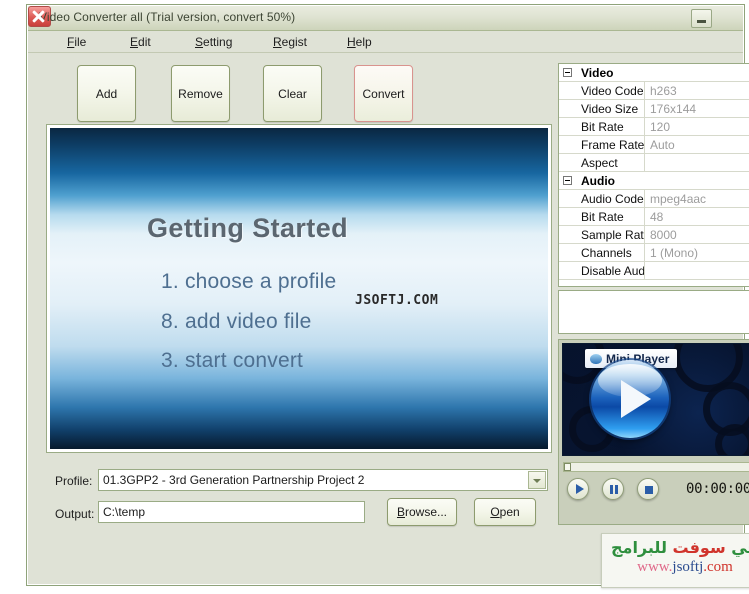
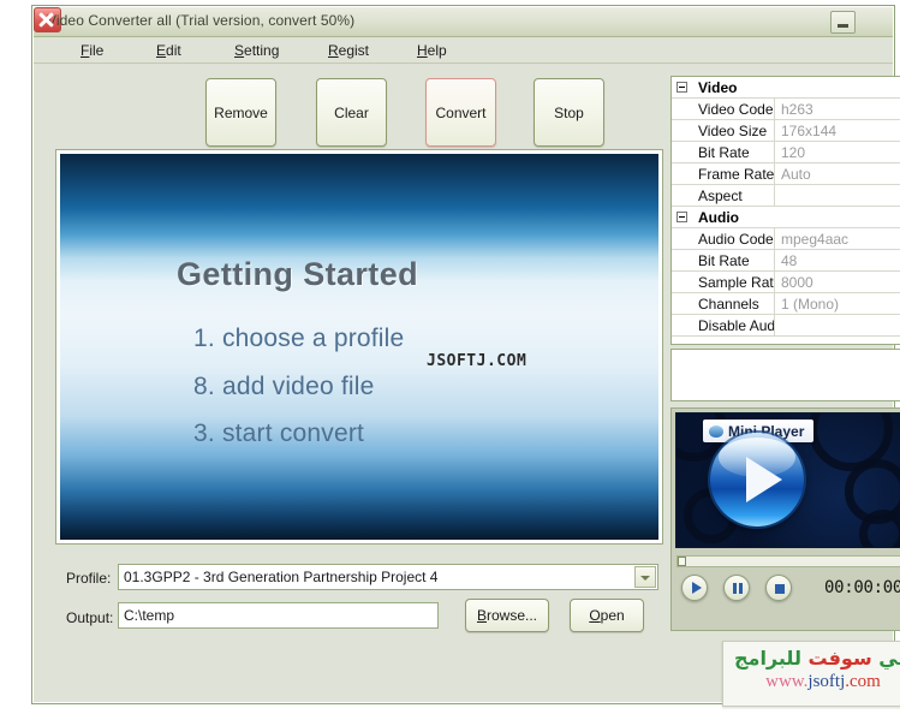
  Video Converter all (Trial version, convert 50%)
  File
  Edit
  Setting
  Regist
  Help
- Add
  Remove
  Clear
  Convert
+ Stop
  Getting Started
  1. choose a profile
  8. add video file
  3. start convert
  JSOFTJ.COM
  Profile:
- 01.3GPP2 - 3rd Generation Partnership Project 2
+ 01.3GPP2 - 3rd Generation Partnership Project 4
  Output:
  C:\temp
  B
  rowse...
  O
  pen
  Video
  Video Code
  h263
  Video Size
  176x144
  Bit Rate
  120
  Frame Rate
  Auto
  Aspect
  Audio
  Audio Code
  mpeg4aac
  Bit Rate
  48
  Sample Rat
  8000
  Channels
  1 (Mono)
  Disable Aud
  Mini Player
  00:00:00
  ي سوفت للبرامج
  www.jsoftj.com
